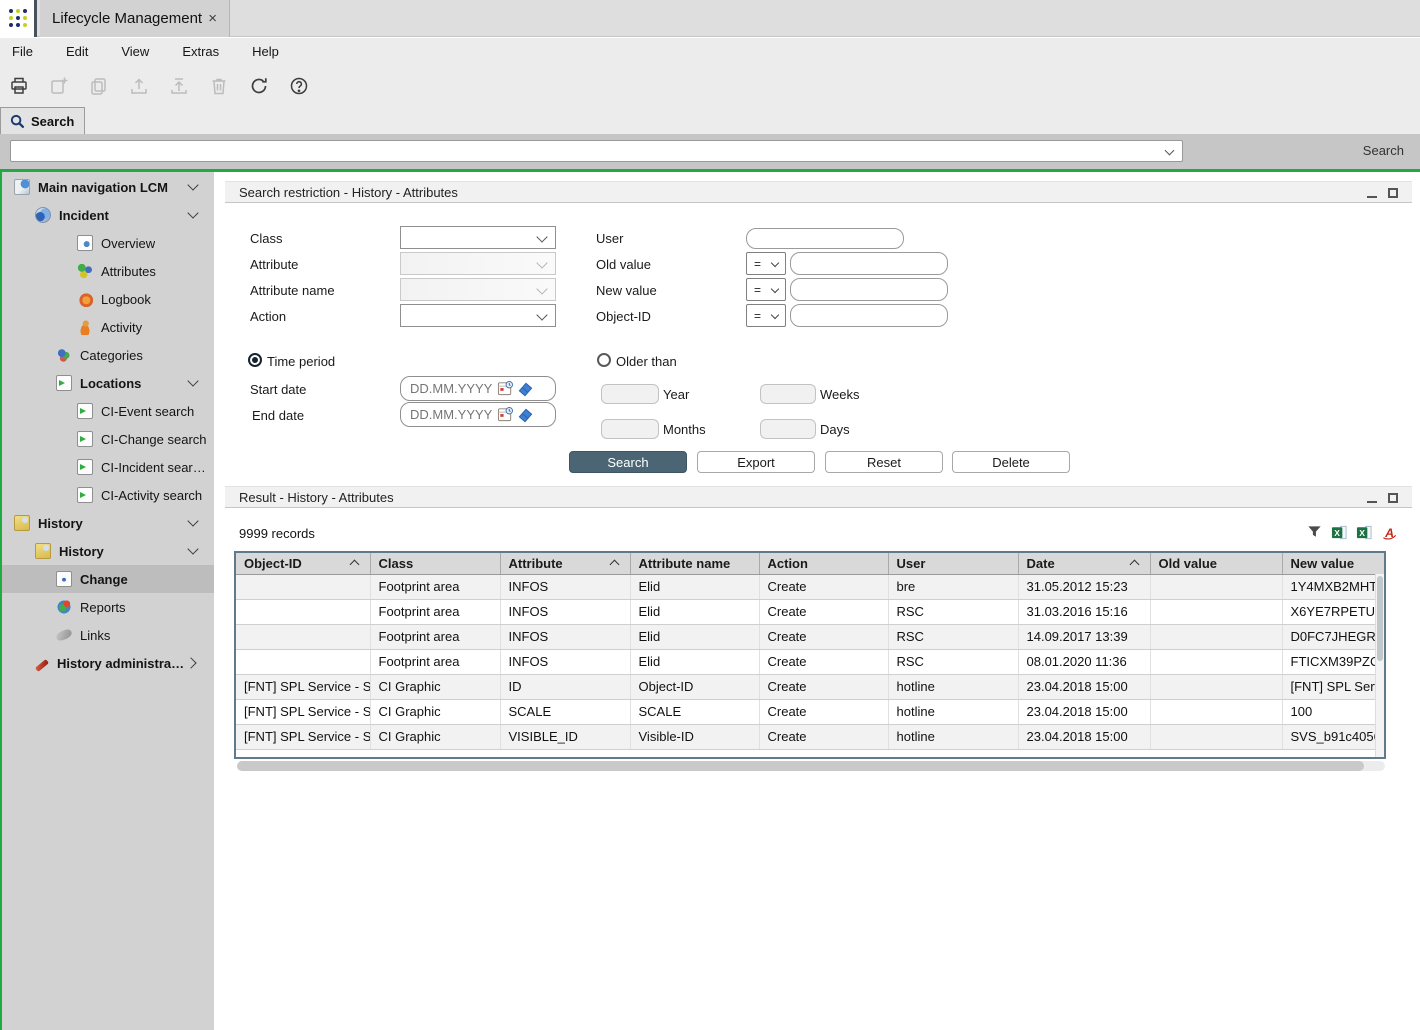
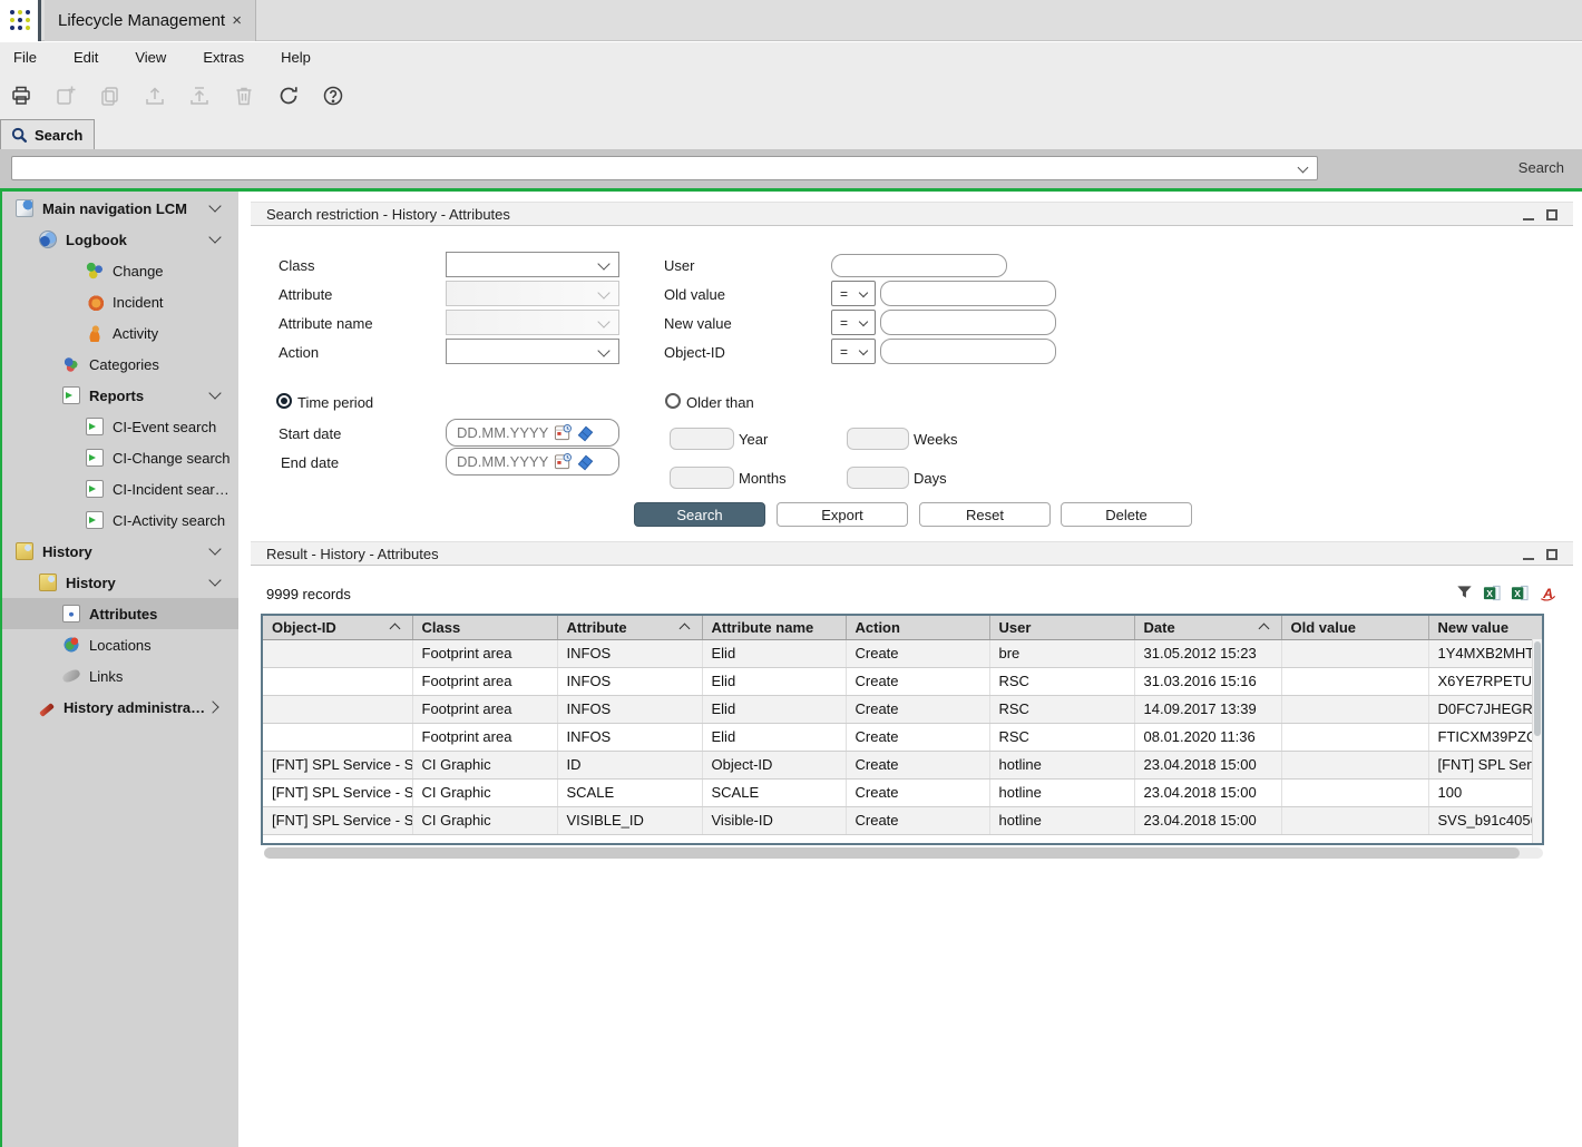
  Lifecycle Management
  ×
  File
  Edit
  View
  Extras
  Help
  Search
  Search
  Main navigation LCM
- Incident
+ Logbook
- Overview
- Attributes
+ Change
- Logbook
+ Incident
  Activity
  Categories
- Locations
+ Reports
  CI-Event search
  CI-Change search
  CI-Incident sear…
  CI-Activity search
  History
  History
- Change
+ Attributes
- Reports
+ Locations
  Links
  History administra…
  Search restriction - History - Attributes
  Class
  Attribute
  Attribute name
  Action
  User
  Old value
  New value
  Object-ID
  =
  =
  =
  Time period
  Older than
  Start date
  DD.MM.YYYY
  End date
  DD.MM.YYYY
  Year
  Weeks
  Months
  Days
  Search
  Export
  Reset
  Delete
  Result - History - Attributes
  9999 records
  X
  X
  A
  Object-ID	Class	Attribute	Attribute name	Action	User	Date	Old value	New value
  	Footprint area	INFOS	Elid	Create	bre	31.05.2012 15:23		1Y4MXB2MHT
  	Footprint area	INFOS	Elid	Create	RSC	31.03.2016 15:16		X6YE7RPETU
  	Footprint area	INFOS	Elid	Create	RSC	14.09.2017 13:39		D0FC7JHEGR
  	Footprint area	INFOS	Elid	Create	RSC	08.01.2020 11:36		FTICXM39PZ
  [FNT] SPL Service - S	CI Graphic	ID	Object-ID	Create	hotline	23.04.2018 15:00		[FNT] SPL Ser
  [FNT] SPL Service - S	CI Graphic	SCALE	SCALE	Create	hotline	23.04.2018 15:00		100
  [FNT] SPL Service - S	CI Graphic	VISIBLE_ID	Visible-ID	Create	hotline	23.04.2018 15:00		SVS_b91c405
